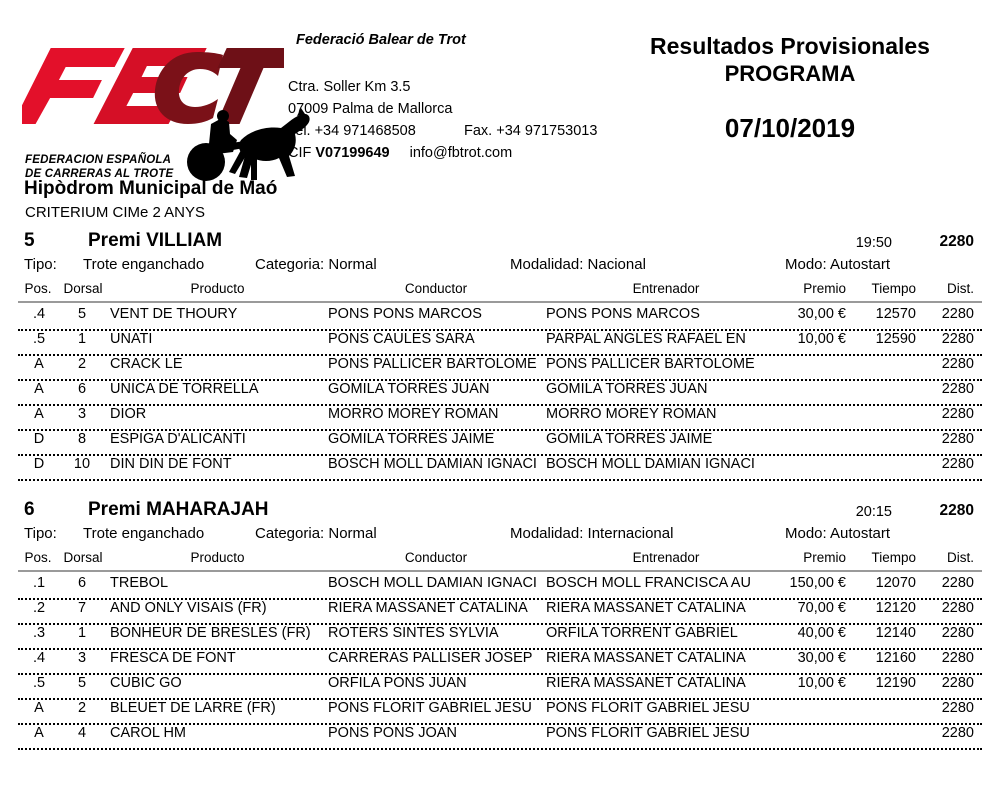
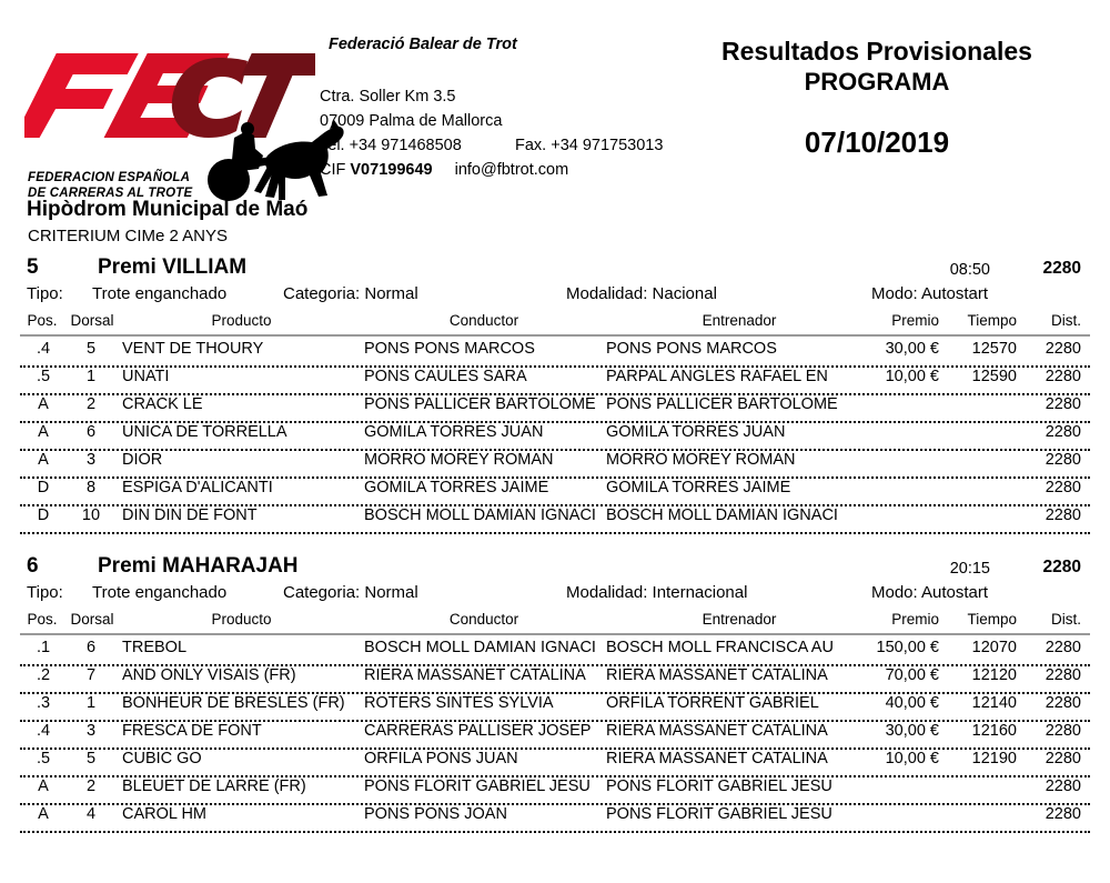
  FEDERACION ESPAÑOLA
  DE CARRERAS AL TROTE
  Federació Balear de Trot
  Ctra. Soller Km 3.5
  07009 Palma de Mallorca
  Tel. +34 971468508
  Fax. +34 971753013
  CIF V07199649 info@fbtrot.com
  Resultados Provisionales
  PROGRAMA
  07/10/2019
  Hipòdrom Municipal de Maó
  CRITERIUM CIMe 2 ANYS
  5
  Premi VILLIAM
- 19:50
+ 08:50
  2280
  Tipo:
  Trote enganchado
  Categoria: Normal
  Modalidad: Nacional
  Modo: Autostart
  Pos.
  Dorsal
  Producto
  Conductor
  Entrenador
  Premio
  Tiempo
  Dist.
  .4
  5
  VENT DE THOURY
  PONS PONS MARCOS
  PONS PONS MARCOS
  30,00 €
  12570
  2280
  .5
  1
  UNATI
  PONS CAULES SARA
  PARPAL ANGLES RAFAEL EN
  10,00 €
  12590
  2280
  A
  2
  CRACK LE
  PONS PALLICER BARTOLOME
  PONS PALLICER BARTOLOME
  2280
  A
  6
  UNICA DE TORRELLA
  GOMILA TORRES JUAN
  GOMILA TORRES JUAN
  2280
  A
  3
  DIOR
  MORRO MOREY ROMAN
  MORRO MOREY ROMAN
  2280
  D
  8
  ESPIGA D'ALICANTI
  GOMILA TORRES JAIME
  GOMILA TORRES JAIME
  2280
  D
  10
  DIN DIN DE FONT
  BOSCH MOLL DAMIAN IGNACI
  BOSCH MOLL DAMIAN IGNACI
  2280
  6
  Premi MAHARAJAH
  20:15
  2280
  Tipo:
  Trote enganchado
  Categoria: Normal
  Modalidad: Internacional
  Modo: Autostart
  Pos.
  Dorsal
  Producto
  Conductor
  Entrenador
  Premio
  Tiempo
  Dist.
  .1
  6
  TREBOL
  BOSCH MOLL DAMIAN IGNACI
  BOSCH MOLL FRANCISCA AU
  150,00 €
  12070
  2280
  .2
  7
  AND ONLY VISAIS (FR)
  RIERA MASSANET CATALINA
  RIERA MASSANET CATALINA
  70,00 €
  12120
  2280
  .3
  1
  BONHEUR DE BRESLES (FR)
  ROTERS SINTES SYLVIA
  ORFILA TORRENT GABRIEL
  40,00 €
  12140
  2280
  .4
  3
  FRESCA DE FONT
  CARRERAS PALLISER JOSEP
  RIERA MASSANET CATALINA
  30,00 €
  12160
  2280
  .5
  5
  CUBIC GO
  ORFILA PONS JUAN
  RIERA MASSANET CATALINA
  10,00 €
  12190
  2280
  A
  2
  BLEUET DE LARRE (FR)
  PONS FLORIT GABRIEL JESU
  PONS FLORIT GABRIEL JESU
  2280
  A
  4
  CAROL HM
  PONS PONS JOAN
  PONS FLORIT GABRIEL JESU
  2280
